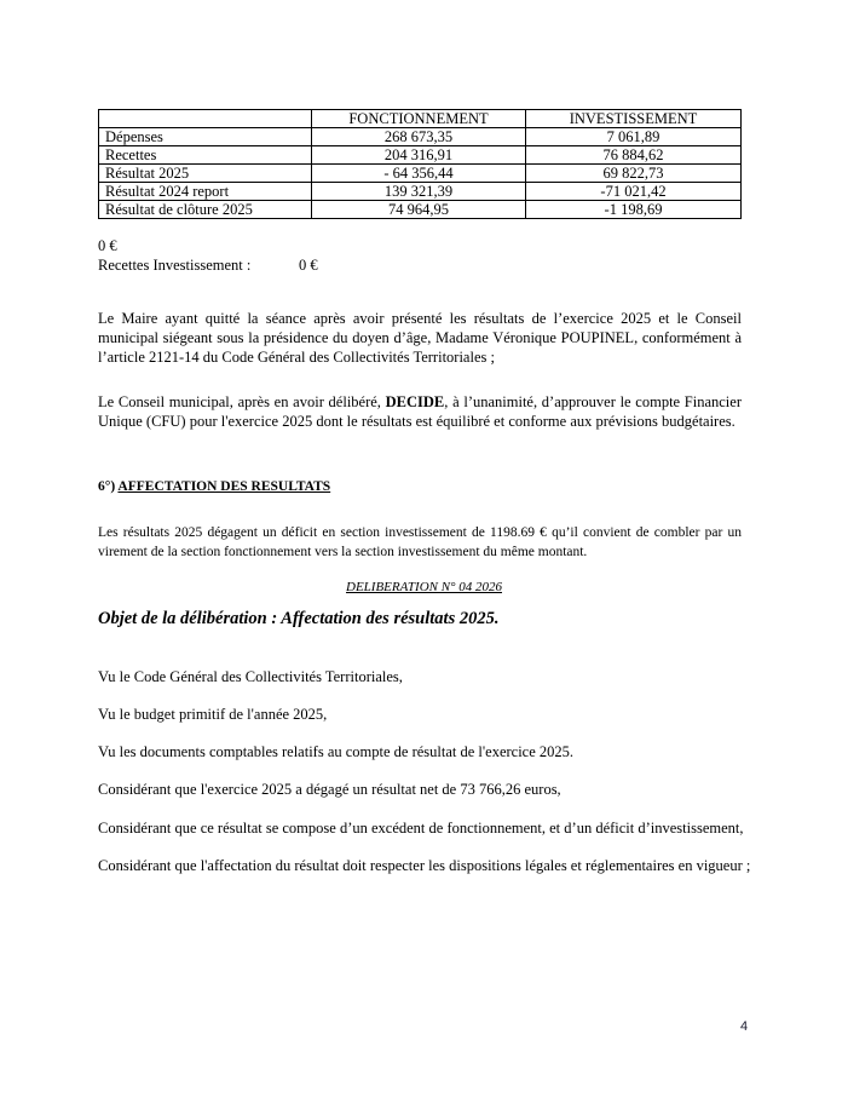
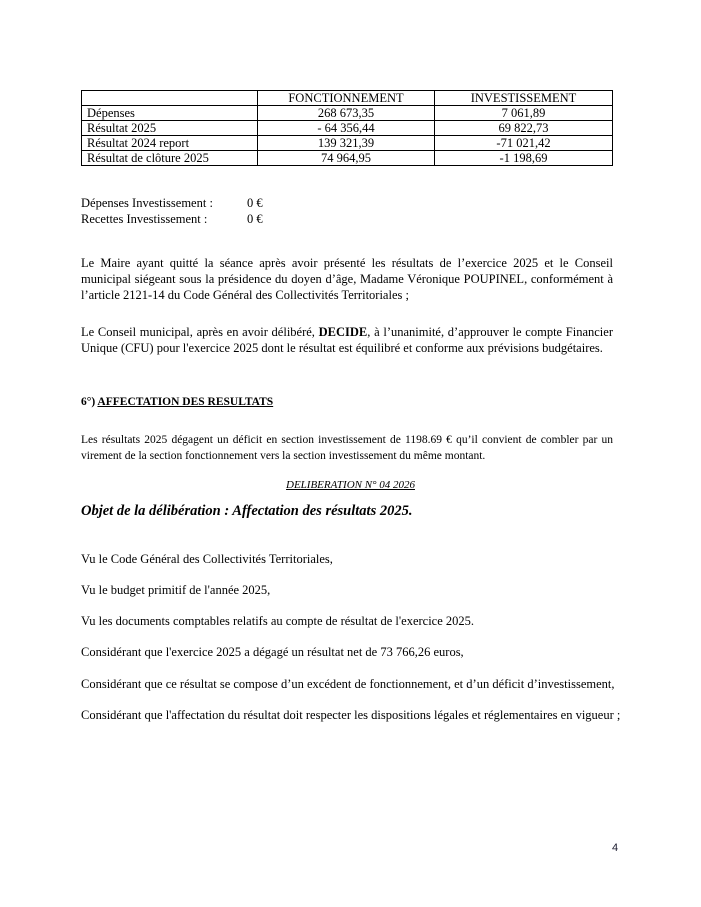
  	FONCTIONNEMENT	INVESTISSEMENT
  Dépenses	268 673,35	7 061,89
- Recettes	204 316,91	76 884,62
  Résultat 2025	- 64 356,44	69 822,73
  Résultat 2024 report	139 321,39	-71 021,42
  Résultat de clôture 2025	74 964,95	-1 198,69
+ Dépenses Investissement :
  0 €
  Recettes Investissement :
  0 €
  Le Maire ayant quitté la séance après avoir présenté les résultats de l’exercice 2025 et le Conseil municipal siégeant sous la présidence du doyen d’âge, Madame Véronique POUPINEL, conformément à l’article 2121-14 du Code Général des Collectivités Territoriales ;
- Le Conseil municipal, après en avoir délibéré, DECIDE, à l’unanimité, d’approuver le compte Financier Unique (CFU) pour l'exercice 2025 dont le résultats est équilibré et conforme aux prévisions budgétaires.
+ Le Conseil municipal, après en avoir délibéré, DECIDE, à l’unanimité, d’approuver le compte Financier Unique (CFU) pour l'exercice 2025 dont le résultat est équilibré et conforme aux prévisions budgétaires.
  6°) AFFECTATION DES RESULTATS
  Les résultats 2025 dégagent un déficit en section investissement de 1198.69 € qu’il convient de combler par un virement de la section fonctionnement vers la section investissement du même montant.
  DELIBERATION N° 04 2026
  Objet de la délibération : Affectation des résultats 2025.
  Vu le Code Général des Collectivités Territoriales,
  Vu le budget primitif de l'année 2025,
  Vu les documents comptables relatifs au compte de résultat de l'exercice 2025.
  Considérant que l'exercice 2025 a dégagé un résultat net de 73 766,26 euros,
  Considérant que ce résultat se compose d’un excédent de fonctionnement, et d’un déficit d’investissement,
  Considérant que l'affectation du résultat doit respecter les dispositions légales et réglementaires en vigueur ;
  4
